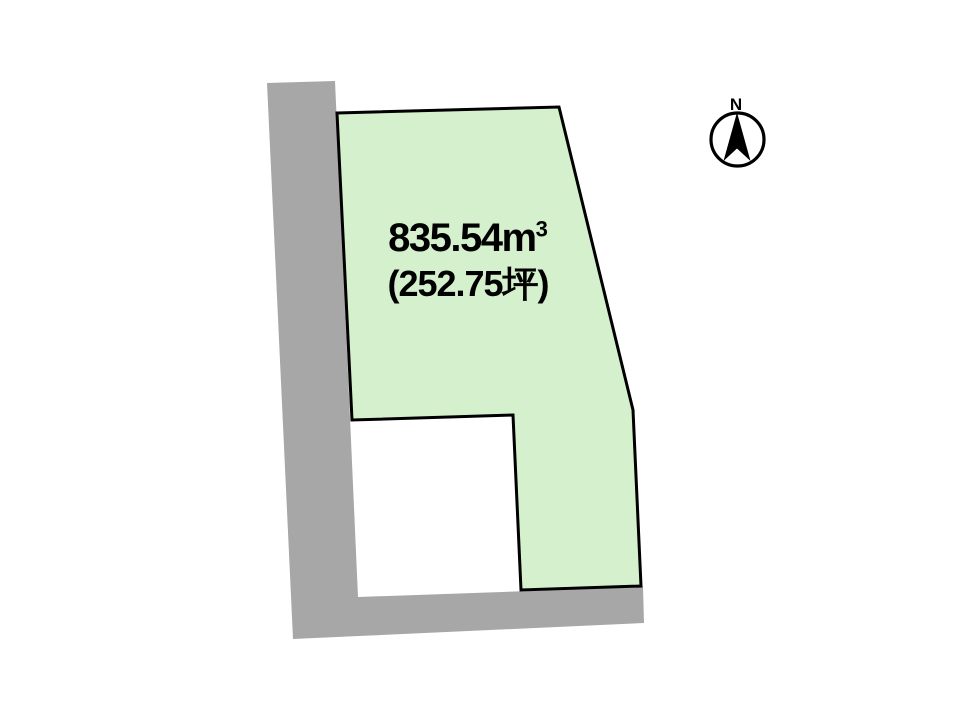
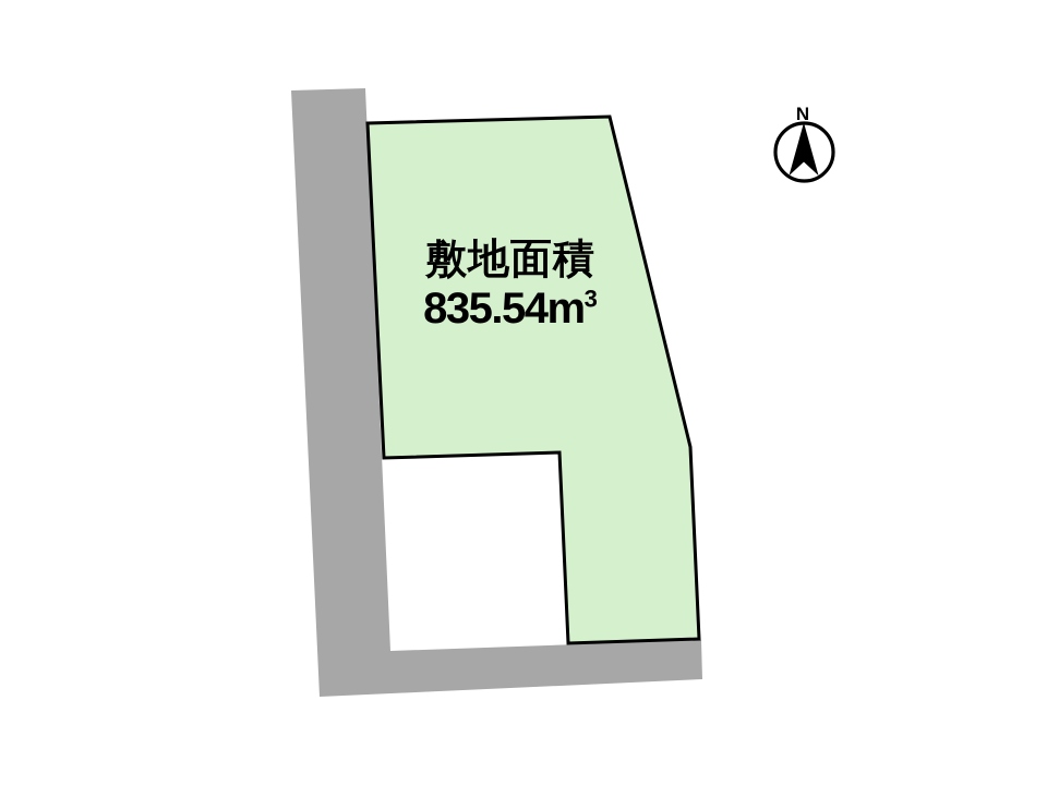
  N
+ 敷地面積
  835.54m3
- (252.75坪)
